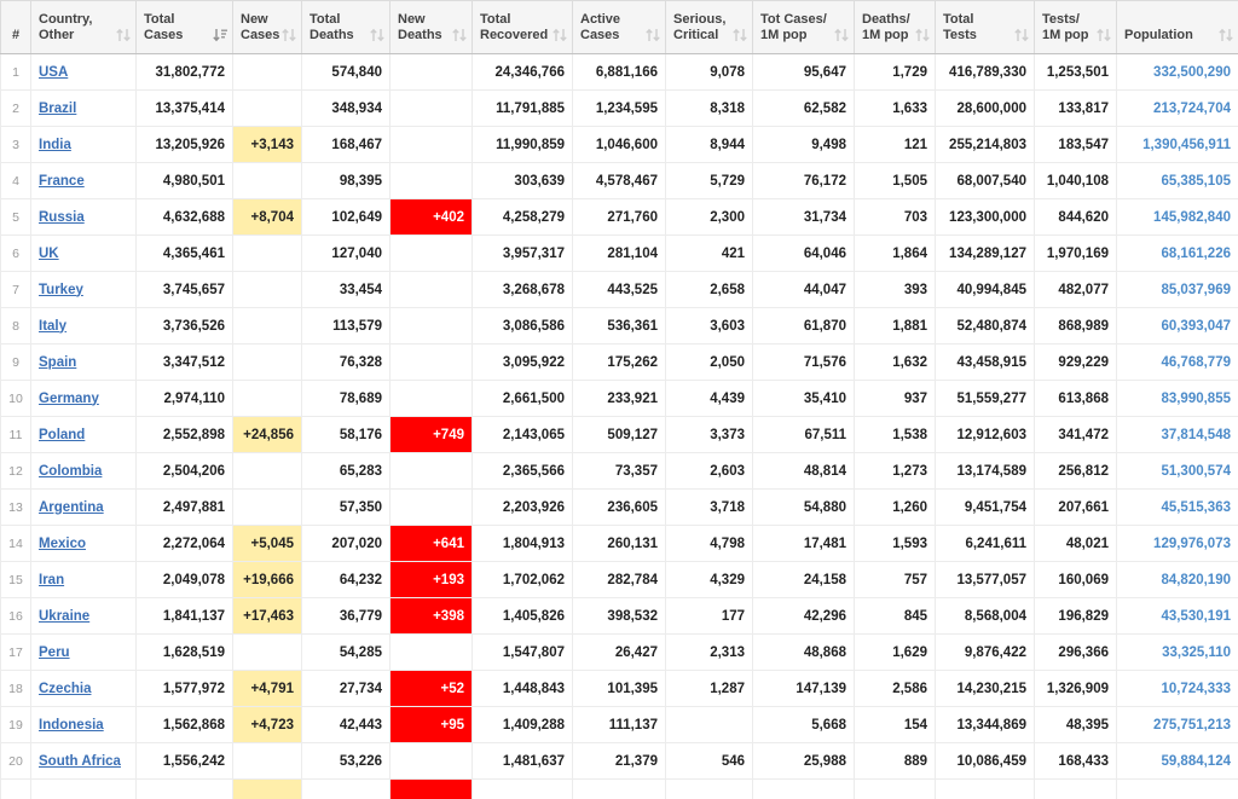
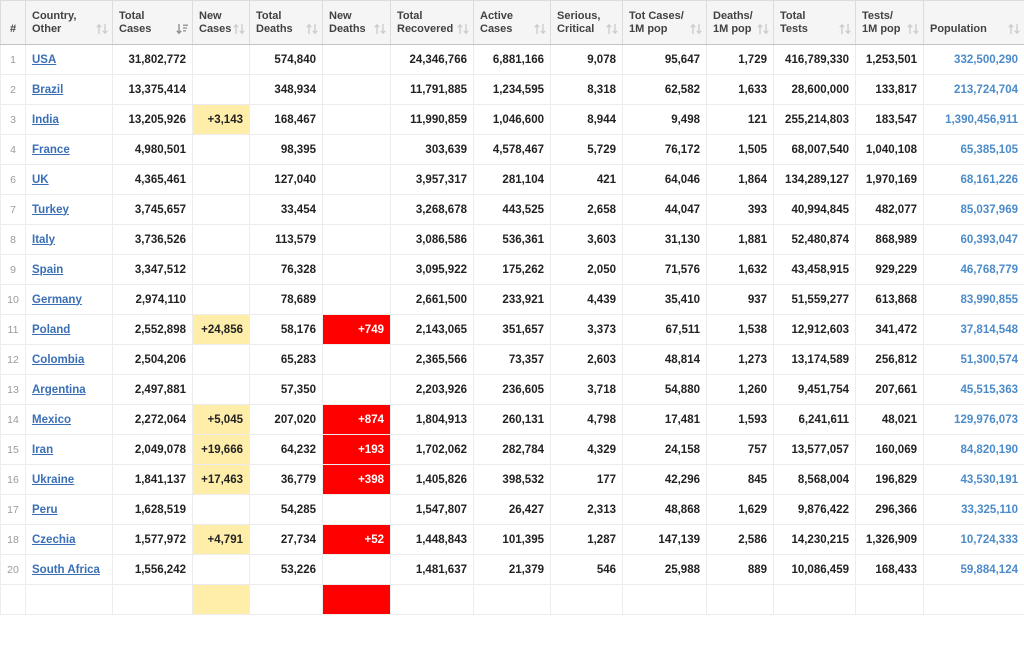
  #	Country,Other	TotalCases	NewCases	TotalDeaths	NewDeaths	TotalRecovered	ActiveCases	Serious,Critical	Tot Cases/1M pop	Deaths/1M pop	TotalTests	Tests/1M pop	Population
  1	USA	31,802,772		574,840		24,346,766	6,881,166	9,078	95,647	1,729	416,789,330	1,253,501	332,500,290
  2	Brazil	13,375,414		348,934		11,791,885	1,234,595	8,318	62,582	1,633	28,600,000	133,817	213,724,704
  3	India	13,205,926	+3,143	168,467		11,990,859	1,046,600	8,944	9,498	121	255,214,803	183,547	1,390,456,911
  4	France	4,980,501		98,395		303,639	4,578,467	5,729	76,172	1,505	68,007,540	1,040,108	65,385,105
- 5	Russia	4,632,688	+8,704	102,649	+402	4,258,279	271,760	2,300	31,734	703	123,300,000	844,620	145,982,840
  6	UK	4,365,461		127,040		3,957,317	281,104	421	64,046	1,864	134,289,127	1,970,169	68,161,226
  7	Turkey	3,745,657		33,454		3,268,678	443,525	2,658	44,047	393	40,994,845	482,077	85,037,969
- 8	Italy	3,736,526		113,579		3,086,586	536,361	3,603	61,870	1,881	52,480,874	868,989	60,393,047
+ 8	Italy	3,736,526		113,579		3,086,586	536,361	3,603	31,130	1,881	52,480,874	868,989	60,393,047
  9	Spain	3,347,512		76,328		3,095,922	175,262	2,050	71,576	1,632	43,458,915	929,229	46,768,779
  10	Germany	2,974,110		78,689		2,661,500	233,921	4,439	35,410	937	51,559,277	613,868	83,990,855
- 11	Poland	2,552,898	+24,856	58,176	+749	2,143,065	509,127	3,373	67,511	1,538	12,912,603	341,472	37,814,548
+ 11	Poland	2,552,898	+24,856	58,176	+749	2,143,065	351,657	3,373	67,511	1,538	12,912,603	341,472	37,814,548
  12	Colombia	2,504,206		65,283		2,365,566	73,357	2,603	48,814	1,273	13,174,589	256,812	51,300,574
  13	Argentina	2,497,881		57,350		2,203,926	236,605	3,718	54,880	1,260	9,451,754	207,661	45,515,363
- 14	Mexico	2,272,064	+5,045	207,020	+641	1,804,913	260,131	4,798	17,481	1,593	6,241,611	48,021	129,976,073
+ 14	Mexico	2,272,064	+5,045	207,020	+874	1,804,913	260,131	4,798	17,481	1,593	6,241,611	48,021	129,976,073
  15	Iran	2,049,078	+19,666	64,232	+193	1,702,062	282,784	4,329	24,158	757	13,577,057	160,069	84,820,190
  16	Ukraine	1,841,137	+17,463	36,779	+398	1,405,826	398,532	177	42,296	845	8,568,004	196,829	43,530,191
  17	Peru	1,628,519		54,285		1,547,807	26,427	2,313	48,868	1,629	9,876,422	296,366	33,325,110
  18	Czechia	1,577,972	+4,791	27,734	+52	1,448,843	101,395	1,287	147,139	2,586	14,230,215	1,326,909	10,724,333
- 19	Indonesia	1,562,868	+4,723	42,443	+95	1,409,288	111,137		5,668	154	13,344,869	48,395	275,751,213
  20	South Africa	1,556,242		53,226		1,481,637	21,379	546	25,988	889	10,086,459	168,433	59,884,124
